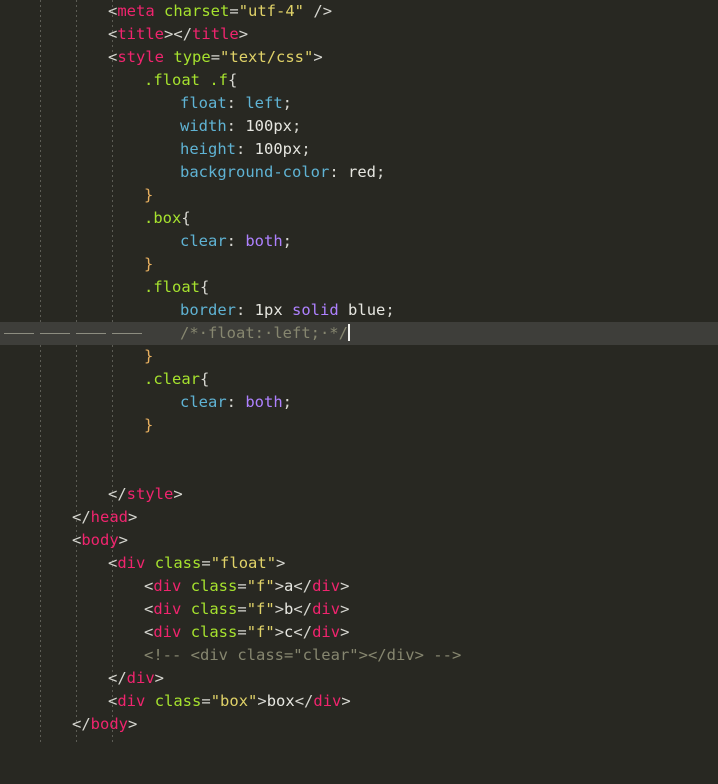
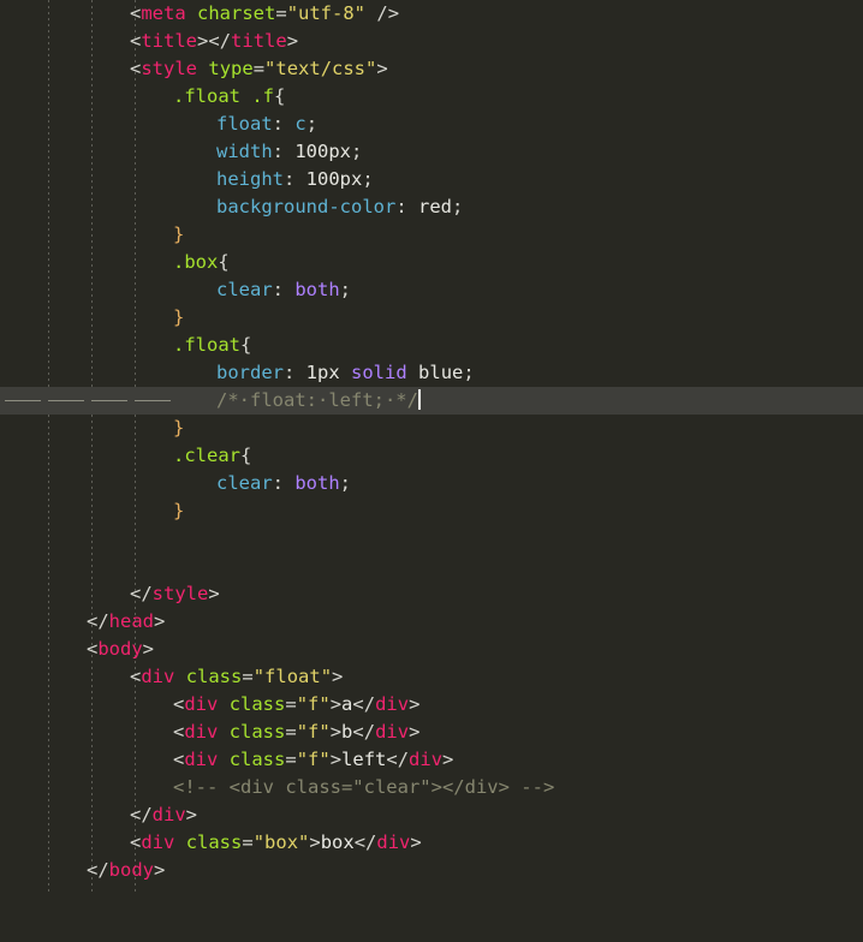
- <meta charset="utf-4" />
+ <meta charset="utf-8" />
  <title></title>
  <style type="text/css">
  .float .f{
- float: left;
+ float: c;
  width: 100px;
  height: 100px;
  background-color: red;
  }
  .box{
  clear: both;
  }
  .float{
  border: 1px solid blue;
  /*·float:·left;·*/
  }
  .clear{
  clear: both;
  }
  </style>
  </head>
  <body>
  <div class="float">
  <div class="f">a</div>
  <div class="f">b</div>
- <div class="f">c</div>
+ <div class="f">left</div>
  <!-- <div class="clear"></div> -->
  </div>
  <div class="box">box</div>
  </body>
